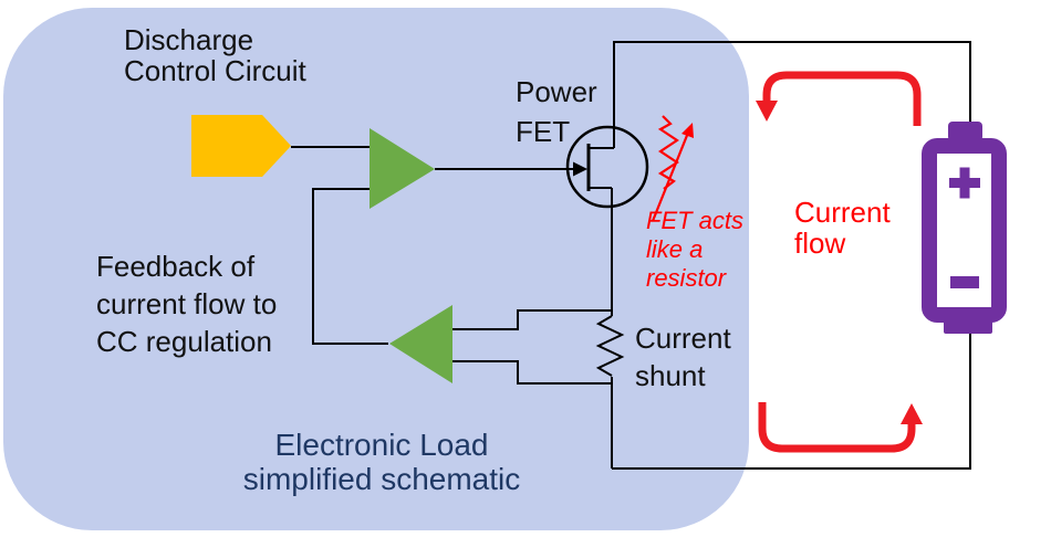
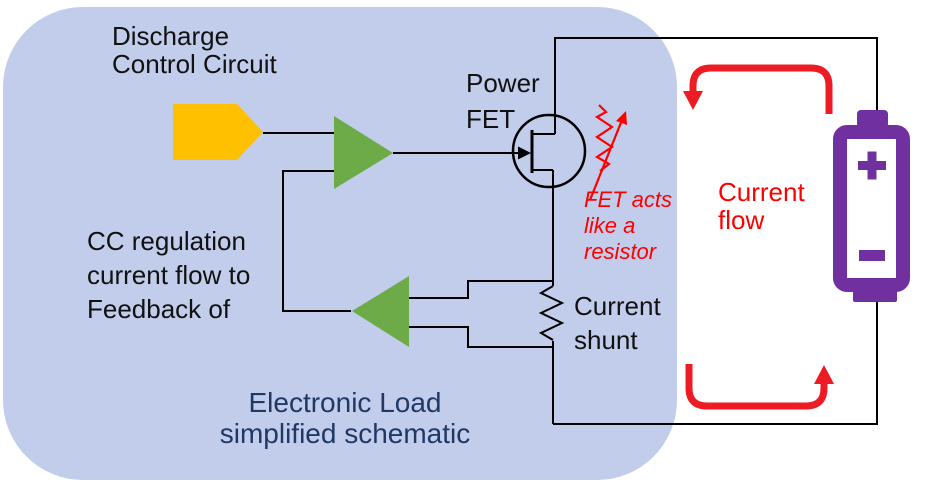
  Discharge
  Control Circuit
  Power
  FET
  FET acts
  like a
  resistor
  Current
  flow
  Current
  shunt
- Feedback of
+ CC regulation
  current flow to
- CC regulation
+ Feedback of
  Electronic Load
  simplified schematic
